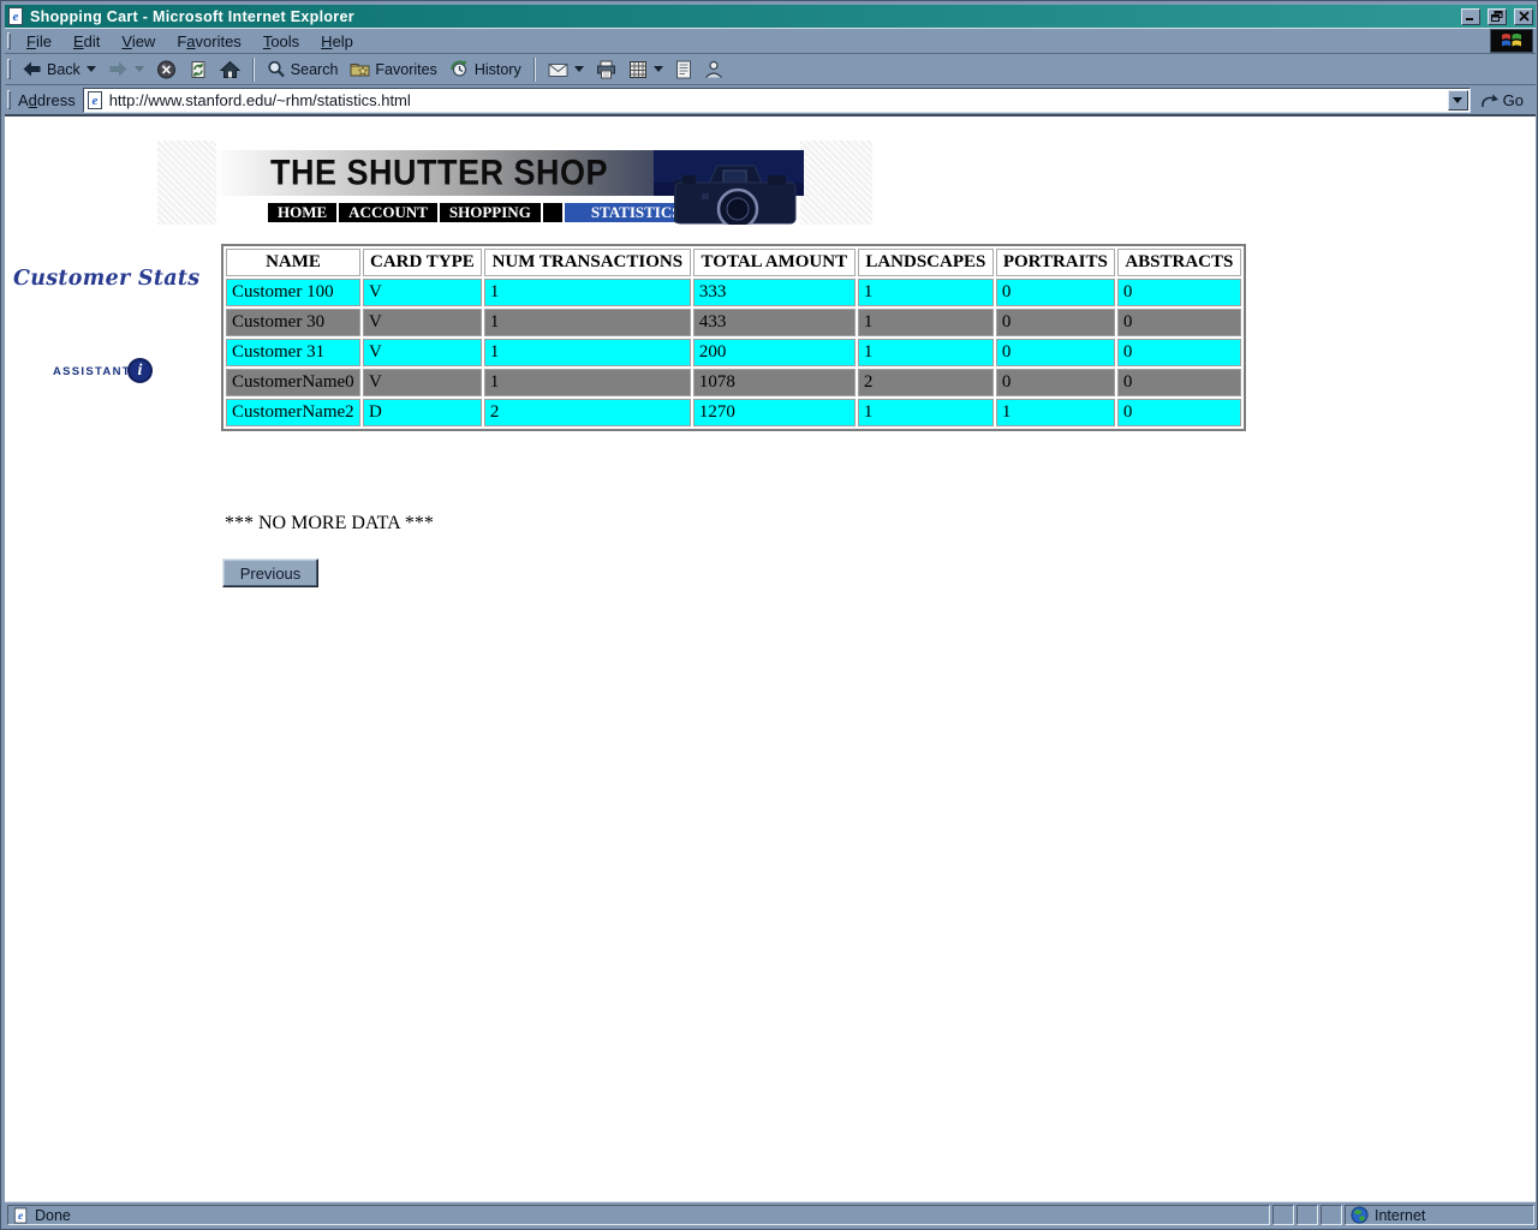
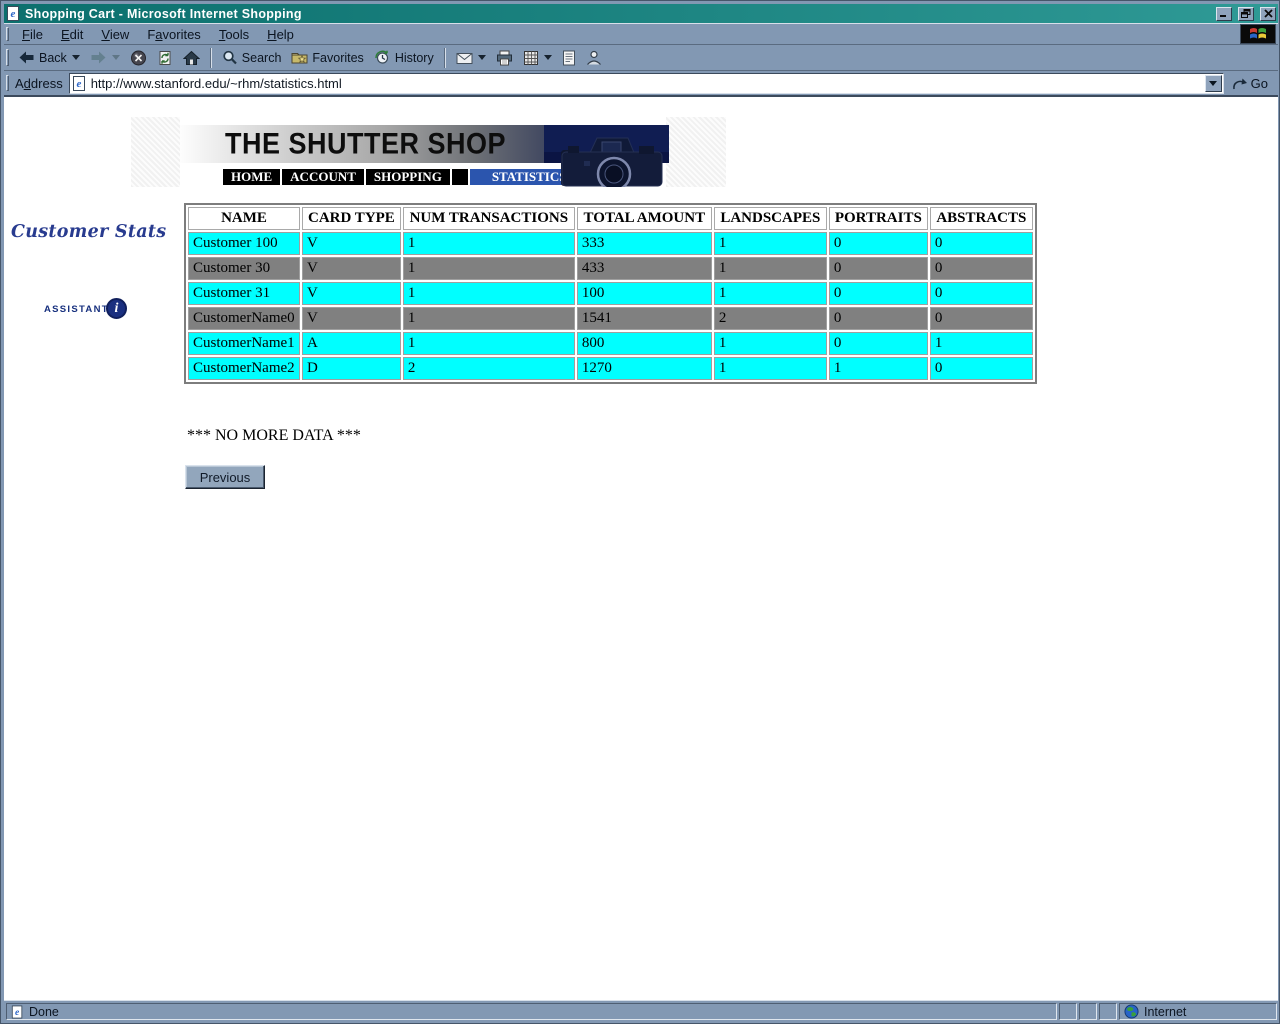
  e
- Shopping Cart - Microsoft Internet Explorer
+ Shopping Cart - Microsoft Internet Shopping
  File
  Edit
  View
  Favorites
  Tools
  Help
  Back
  Search
  Favorites
  History
  Address
  e
  http://www.stanford.edu/~rhm/statistics.html
  Go
  THE SHUTTER SHOP
  HOME
  ACCOUNT
  SHOPPING
  STATISTIC
  Customer Stats
  ASSISTAN
  i
  NAME	CARD TYPE	NUM TRANSACTIONS	TOTAL AMOUNT	LANDSCAPES	PORTRAITS	ABSTRACTS
  Customer 100	V	1	333	1	0	0
  Customer 30	V	1	433	1	0	0
- Customer 31	V	1	200	1	0	0
+ Customer 31	V	1	100	1	0	0
- CustomerName0	V	1	1078	2	0	0
+ CustomerName0	V	1	1541	2	0	0
+ CustomerName1	A	1	800	1	0	1
  CustomerName2	D	2	1270	1	1	0
  *** NO MORE DATA ***
  Previous
  e
  Done
  Internet
